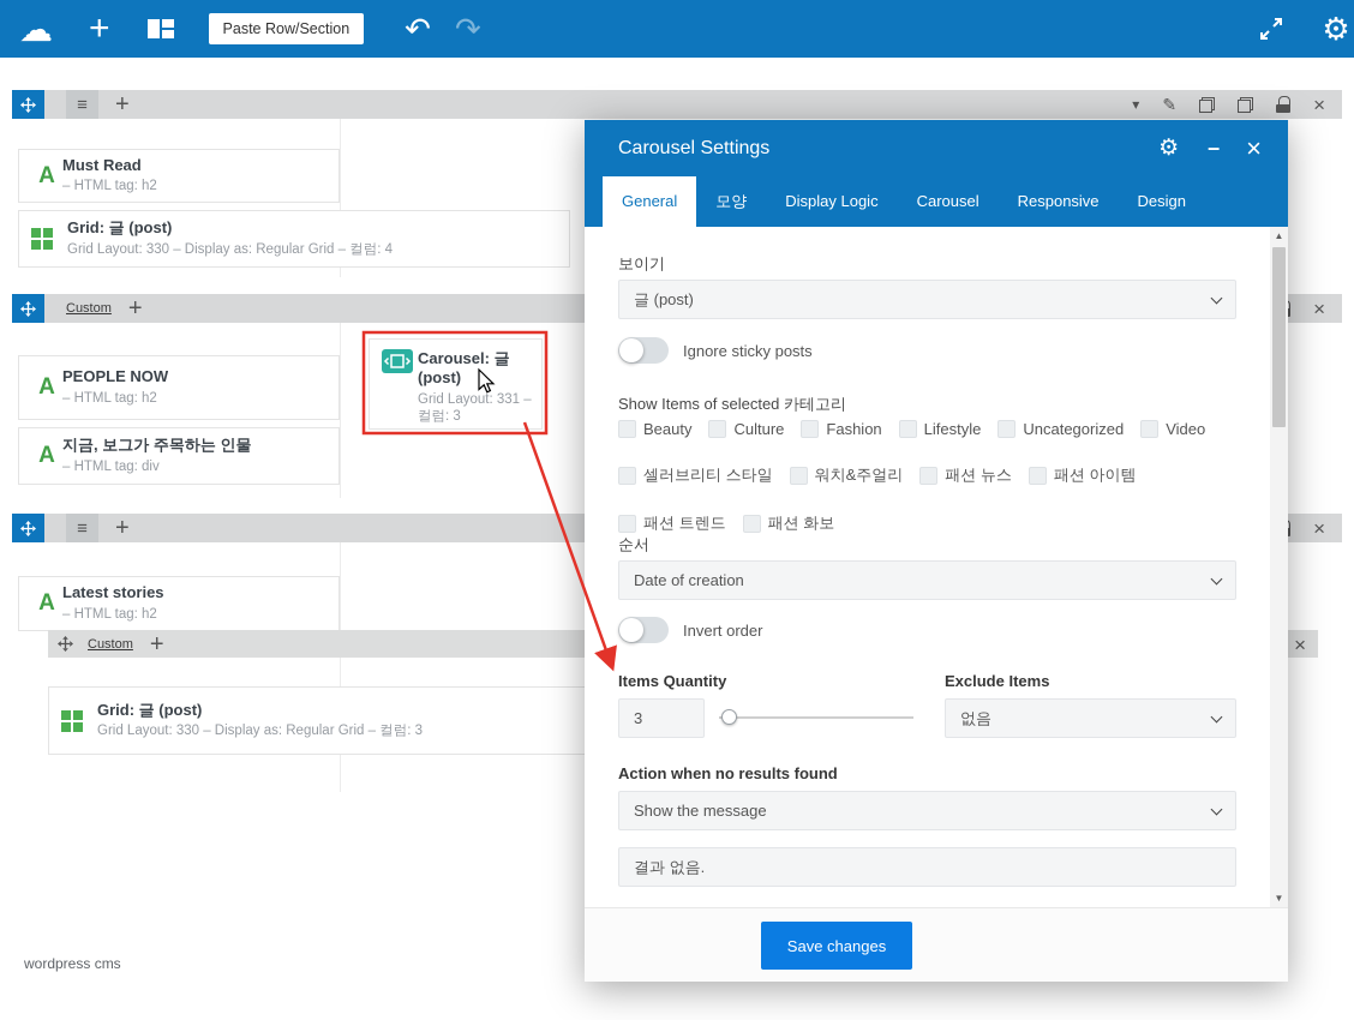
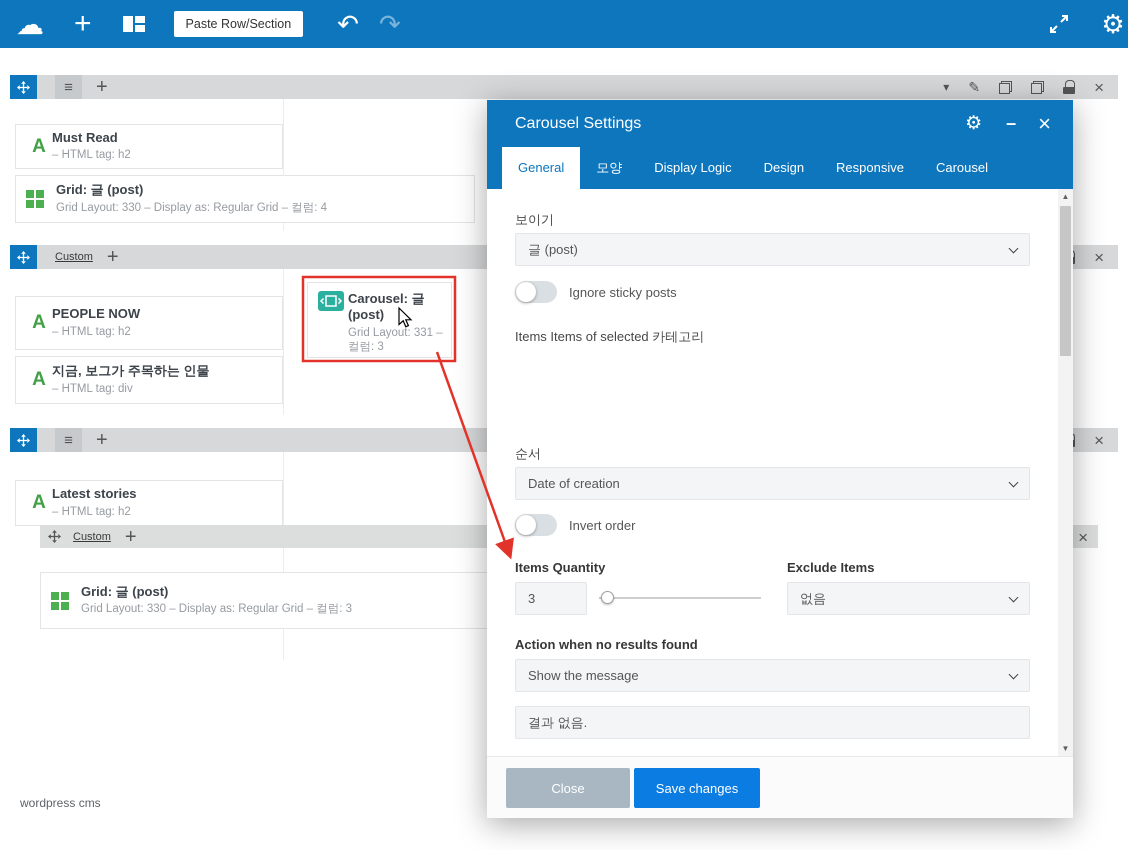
  ☁
  +
  Paste Row/Section
  ↶
  ↷
  ⚙
  ≡
  +
  ▾
  ✎
  ×
  A
  Must Read
  – HTML tag: h2
  Grid: 글 (post)
  Grid Layout: 330 – Display as: Regular Grid – 컬럼: 4
  Custom
  +
  ×
  A
  PEOPLE NOW
  – HTML tag: h2
  A
  지금, 보그가 주목하는 인물
  – HTML tag: div
  Carousel: 글 (post)
  Grid Layout: 331 – 컬럼: 3
  ≡
  +
  ×
  A
  Latest stories
  – HTML tag: h2
  Custom
  +
  ×
  Grid: 글 (post)
  Grid Layout: 330 – Display as: Regular Grid – 컬럼: 3
  wordpress cms
  Carousel Settings
  ⚙
  –
  ×
  General
  모양
  Display Logic
- Carousel
+ Design
  Responsive
- Design
+ Carousel
  보이기
  글 (post)
  Ignore sticky posts
- Show Items of selected 카테고리
+ Items Items of selected 카테고리
- Beauty
- Culture
- Fashion
- Lifestyle
- Uncategorized
- Video
- 셀러브리티 스타일
- 워치&주얼리
- 패션 뉴스
- 패션 아이템
- 패션 트렌드
- 패션 화보
  순서
  Date of creation
  Invert order
  Items Quantity
  Exclude Items
  3
  없음
  Action when no results found
  Show the message
  결과 없음.
  ▲
  ▼
+ Close
  Save changes
